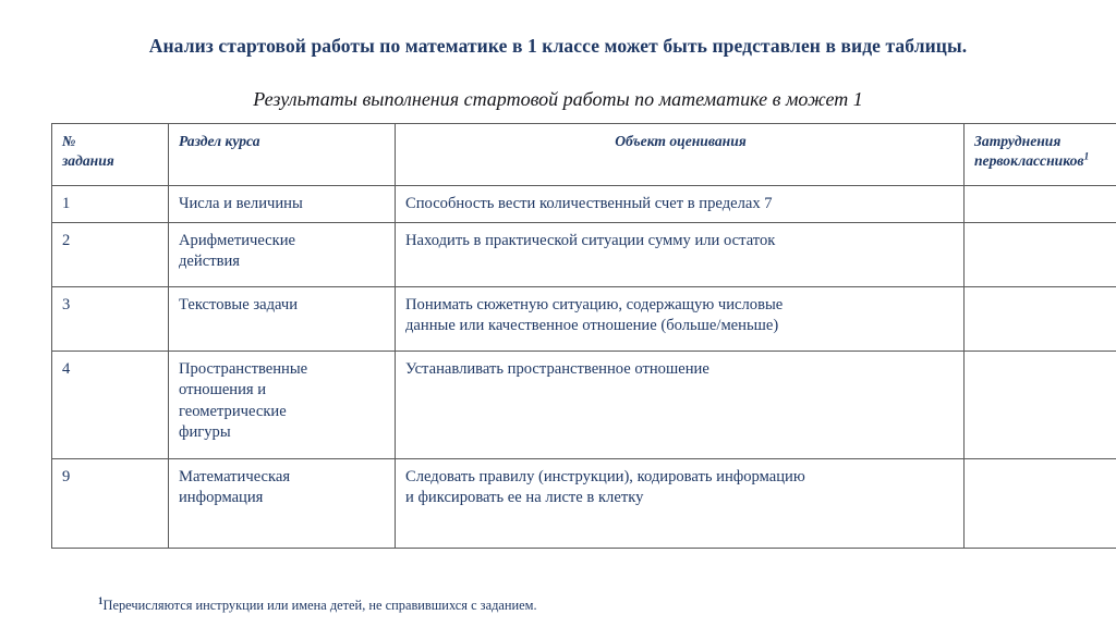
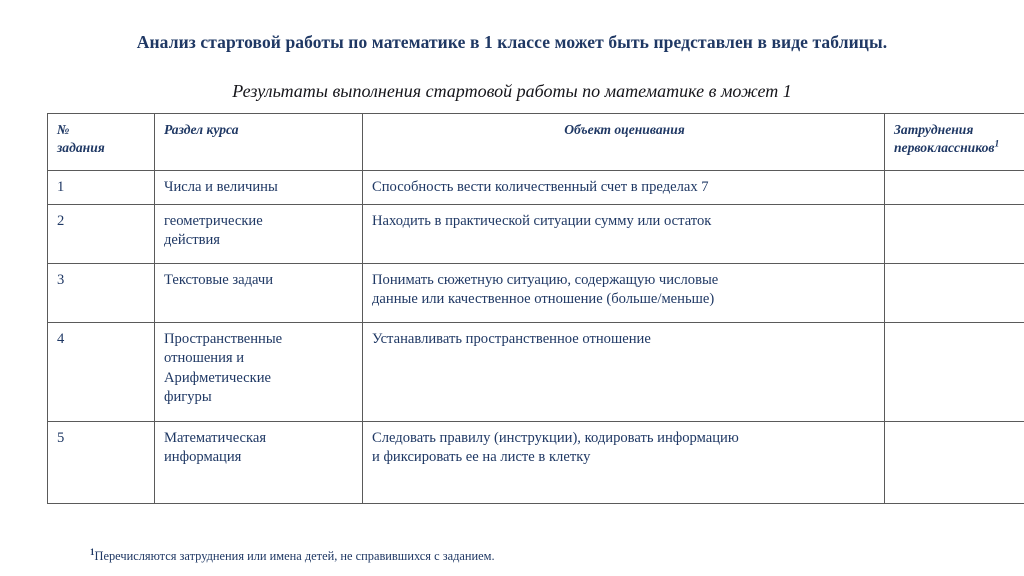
  Анализ стартовой работы по математике в 1 классе может быть представлен в виде таблицы.
  Результаты выполнения стартовой работы по математике в может 1
  № задания	Раздел курса	Объект оценивания	Затруднения первоклассников1
  1	Числа и величины	Способность вести количественный счет в пределах 7
- 2	Арифметические действия	Находить в практической ситуации сумму или остаток
+ 2	геометрические действия	Находить в практической ситуации сумму или остаток
  3	Текстовые задачи	Понимать сюжетную ситуацию, содержащую числовые данные или качественное отношение (больше/меньше)
- 4	Пространственные отношения и геометрические фигуры	Устанавливать пространственное отношение
+ 4	Пространственные отношения и Арифметические фигуры	Устанавливать пространственное отношение
- 9	Математическая информация	Следовать правилу (инструкции), кодировать информацию и фиксировать ее на листе в клетку
+ 5	Математическая информация	Следовать правилу (инструкции), кодировать информацию и фиксировать ее на листе в клетку
- 1Перечисляются инструкции или имена детей, не справившихся с заданием.
+ 1Перечисляются затруднения или имена детей, не справившихся с заданием.
